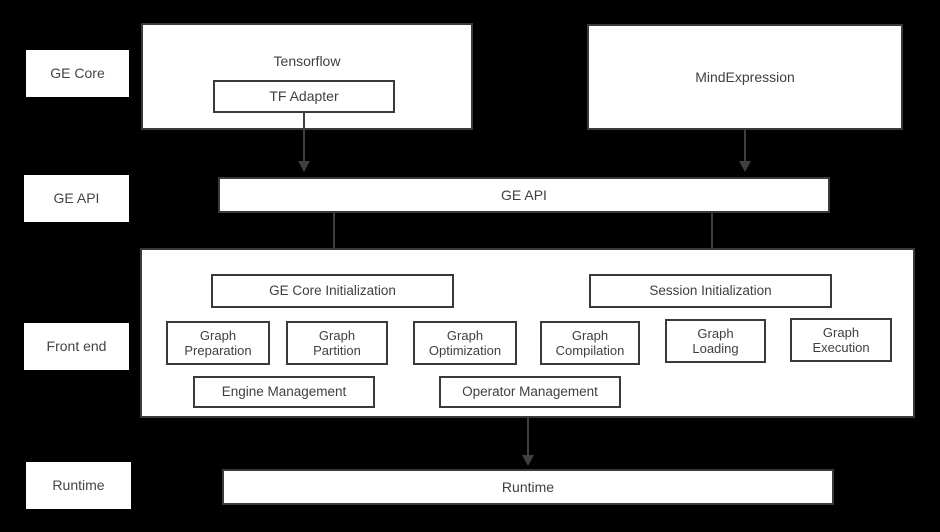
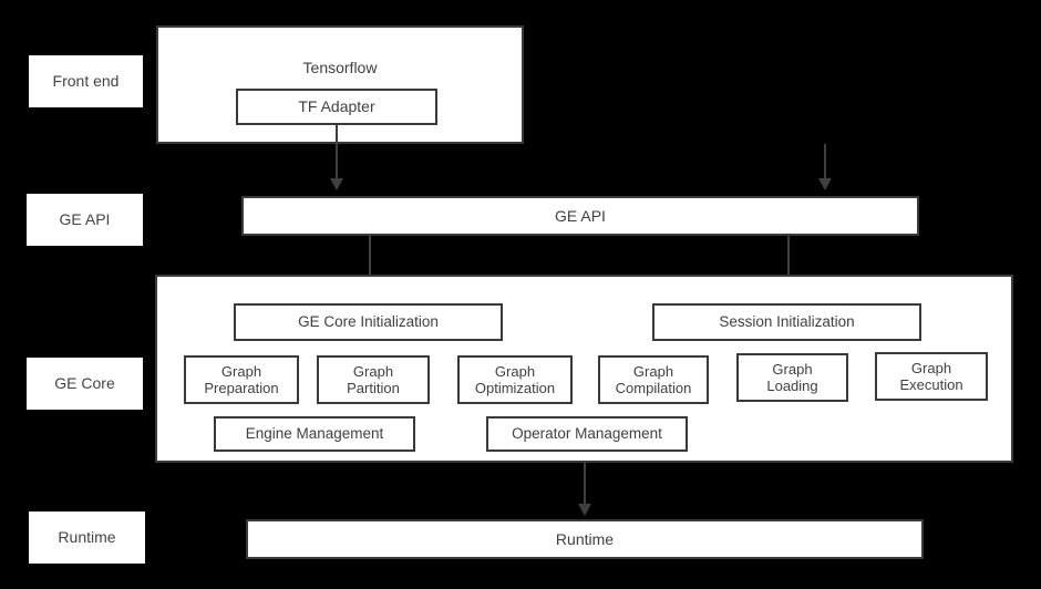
- GE Core
+ Front end
  GE API
- Front end
+ GE Core
  Runtime
  Tensorflow
  TF Adapter
- MindExpression
  GE API
  GE Core Initialization
  Session Initialization
  Graph
  Preparation
  Graph
  Partition
  Graph
  Optimization
  Graph
  Compilation
  Graph
  Loading
  Graph
  Execution
  Engine Management
  Operator Management
  Runtime
